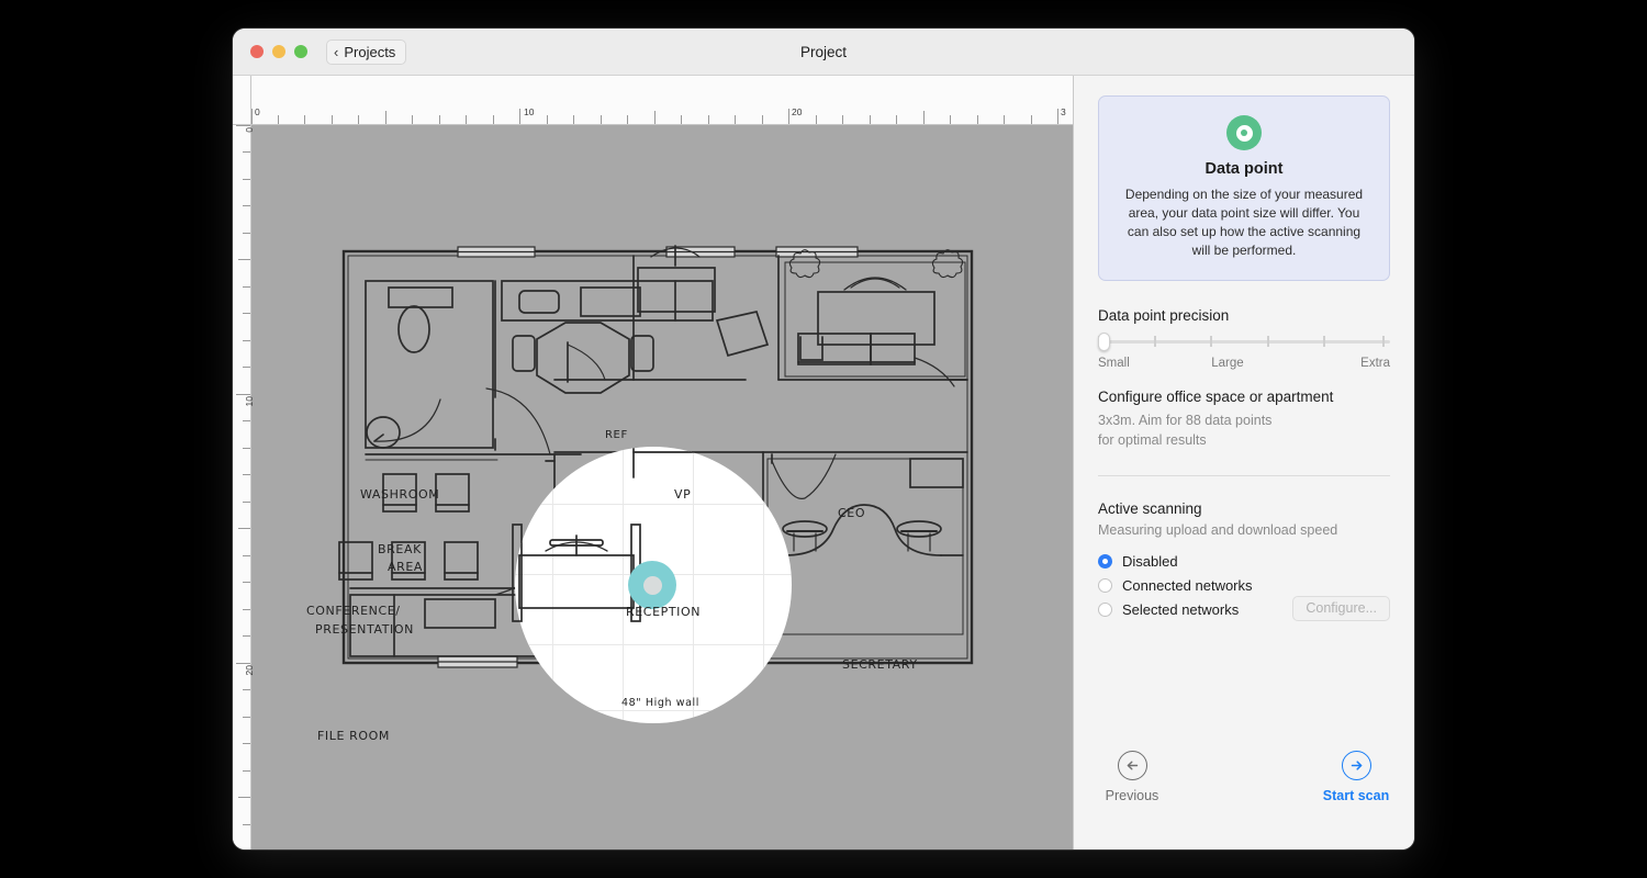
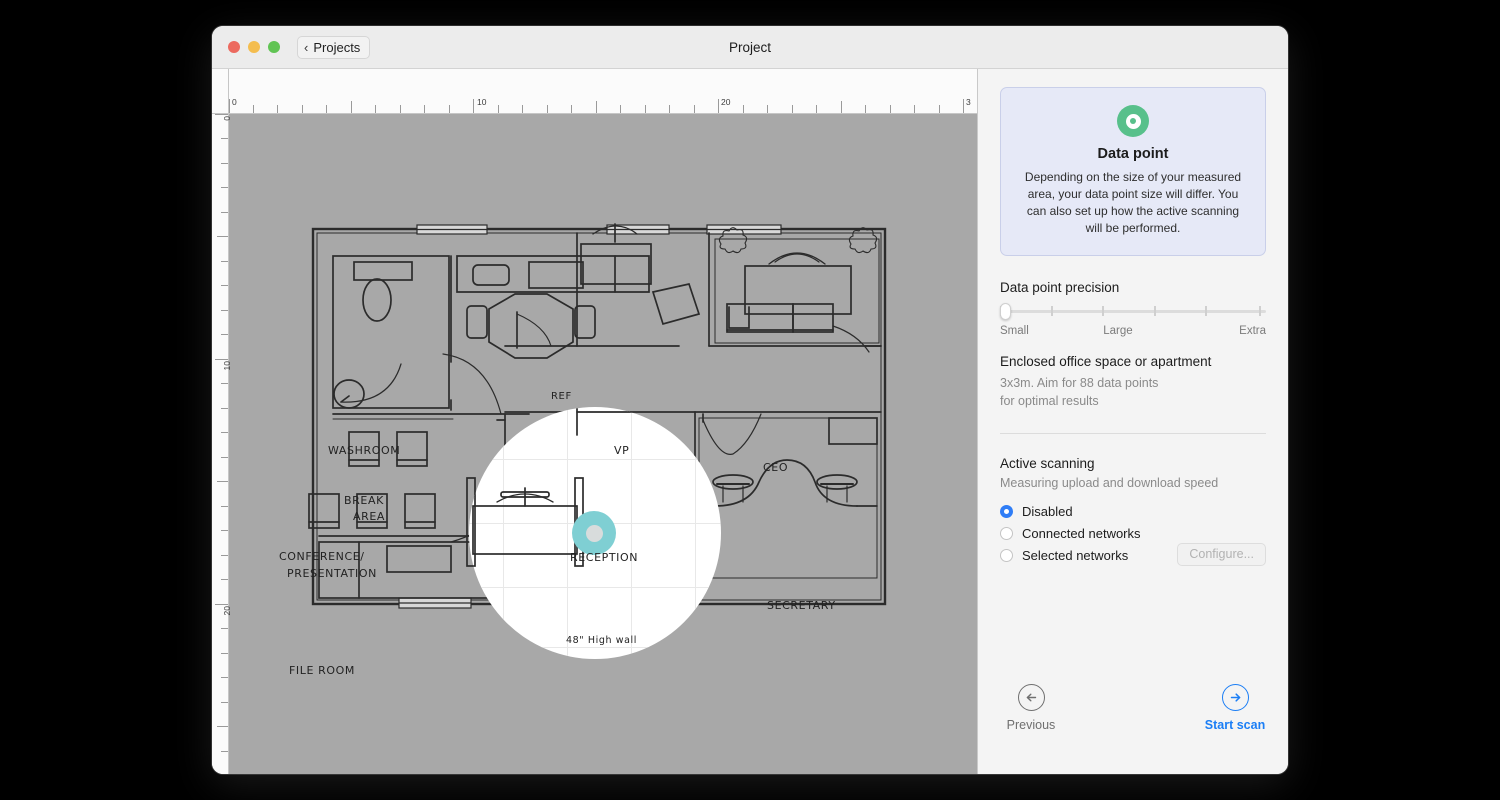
  ‹
  Projects
  Project
  WASHROOM
  BREAK
  AREA
  REF
  CEO
  CONFERENCE/
  PRESENTATION
  FILE ROOM
  VP
  RECEPTION
  SECRETARY
  48" High wall
  0
  10
  20
  3
  Data point
  Depending on the size of your measured area, your data point size will differ. You can also set up how the active scanning will be performed.
  Data point precision
  Small
  Large
  Extra
- Configure office space or apartment
+ Enclosed office space or apartment
  3x3m. Aim for 88 data points
  for optimal results
  Active scanning
  Measuring upload and download speed
  Disabled
  Connected networks
  Selected networks
  Configure...
  Previous
  Start scan
